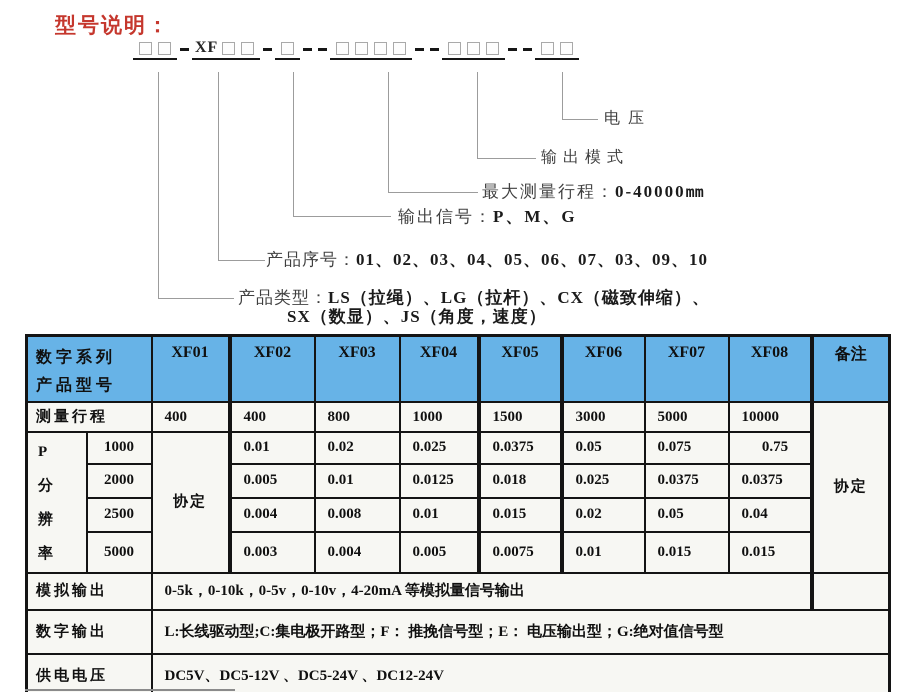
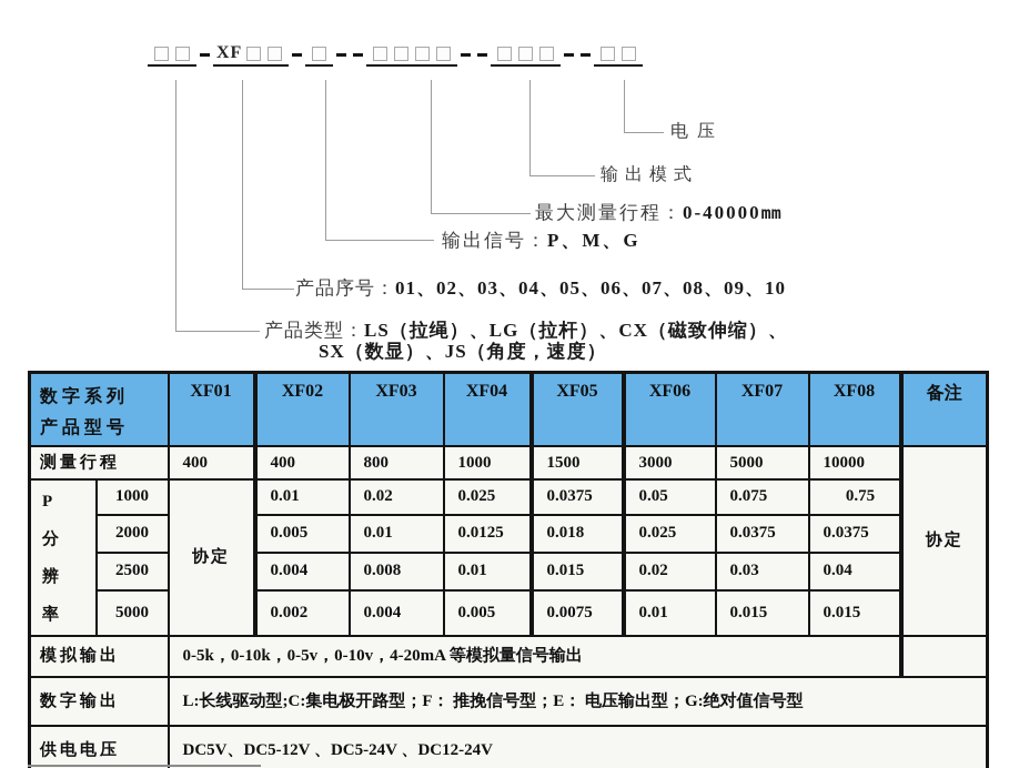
- 型号说明：
  XF
  电压
  输出模式
  最大测量行程：0-40000mm
  输出信号：P、M、G
- 产品序号：01、02、03、04、05、06、07、03、09、10
+ 产品序号：01、02、03、04、05、06、07、08、09、10
  产品类型：LS（拉绳）、LG（拉杆）、CX（磁致伸缩）、
  SX（数显）、JS（角度，速度）
  数字系列产品型号	XF01	XF02	XF03	XF04	XF05	XF06	XF07	XF08	备注
  测量行程	400	400	800	1000	1500	3000	5000	10000	协定
  P分辨率	1000	协定	0.01	0.02	0.025	0.0375	0.05	0.075	0.75
  2000	0.005	0.01	0.0125	0.018	0.025	0.0375	0.0375
- 2500	0.004	0.008	0.01	0.015	0.02	0.05	0.04
+ 2500	0.004	0.008	0.01	0.015	0.02	0.03	0.04
- 5000	0.003	0.004	0.005	0.0075	0.01	0.015	0.015
+ 5000	0.002	0.004	0.005	0.0075	0.01	0.015	0.015
  模拟输出	0-5k，0-10k，0-5v，0-10v，4-20mA 等模拟量信号输出
  数字输出	L:长线驱动型;C:集电极开路型；F： 推挽信号型；E： 电压输出型；G:绝对值信号型
  供电电压	DC5V、DC5-12V 、DC5-24V 、DC12-24V
